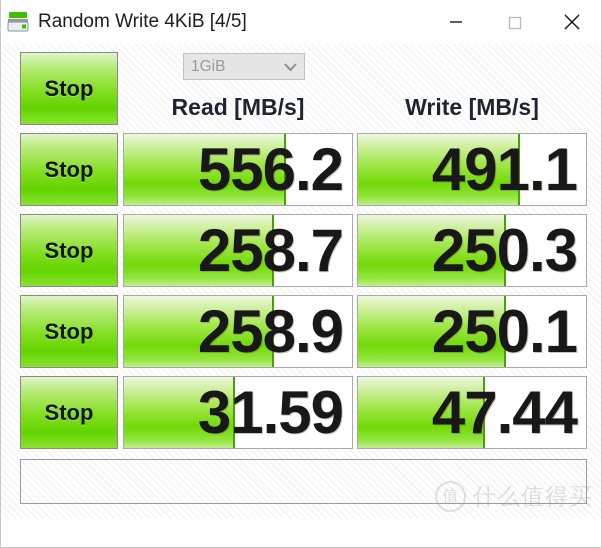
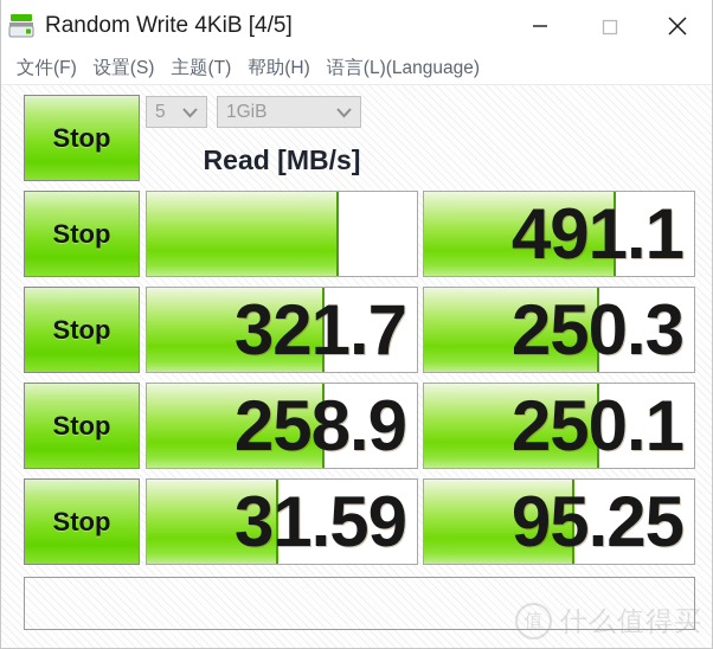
  Random Write 4KiB [4/5]
+ 文件(F)
+ 设置(S)
+ 主题(T)
+ 帮助(H)
+ 语言(L)(Language)
+ 5
  1GiB
  Read [MB/s]
- Write [MB/s]
  Stop
  Stop
  Stop
  Stop
  Stop
- 556.2
  491.1
- 258.7
+ 321.7
  250.3
  258.9
  250.1
  31.59
- 47.44
+ 95.25
  值
  什么值得买
